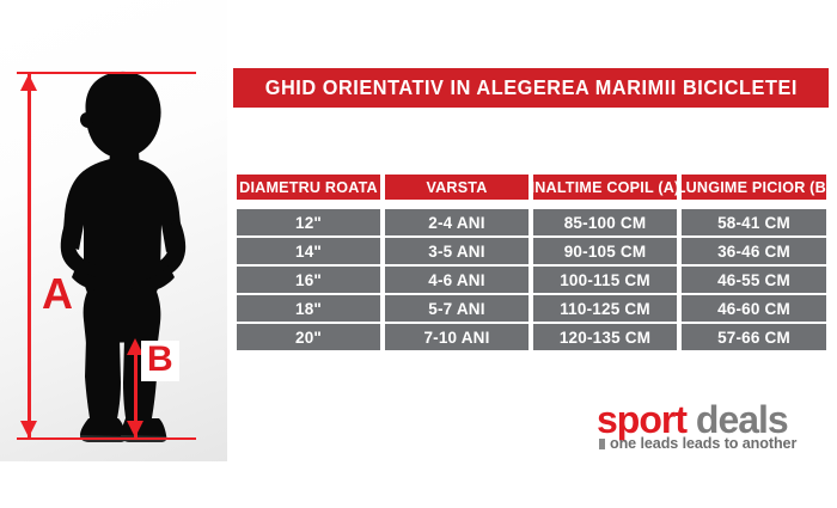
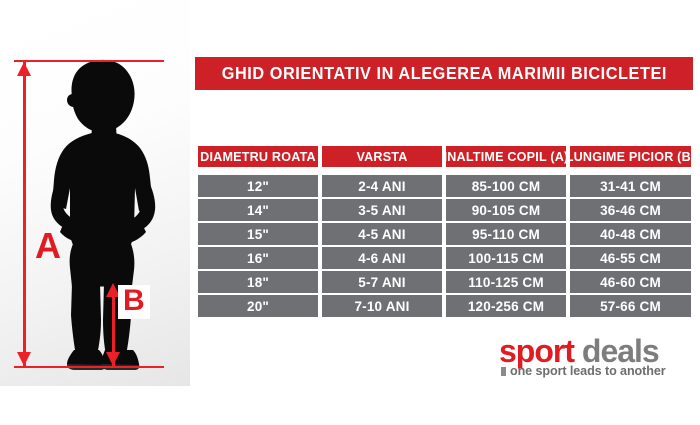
  A
  B
  GHID ORIENTATIV IN ALEGEREA MARIMII BICICLETEI
  DIAMETRU ROATA
  VARSTA
  INALTIME COPIL (A
  LUNGIME PICIOR (B)
  12"
  2-4 ANI
  85-100 CM
- 58-41 CM
+ 31-41 CM
  14"
  3-5 ANI
  90-105 CM
  36-46 CM
+ 15"
+ 4-5 ANI
+ 95-110 CM
+ 40-48 CM
  16"
  4-6 ANI
  100-115 CM
  46-55 CM
  18"
  5-7 ANI
  110-125 CM
  46-60 CM
  20"
  7-10 ANI
- 120-135 CM
+ 120-256 CM
  57-66 CM
  sport deals
- one leads leads to another
+ one sport leads to another
